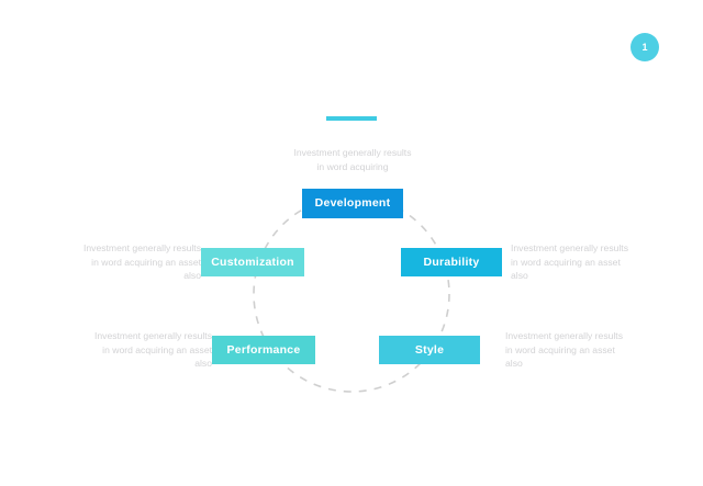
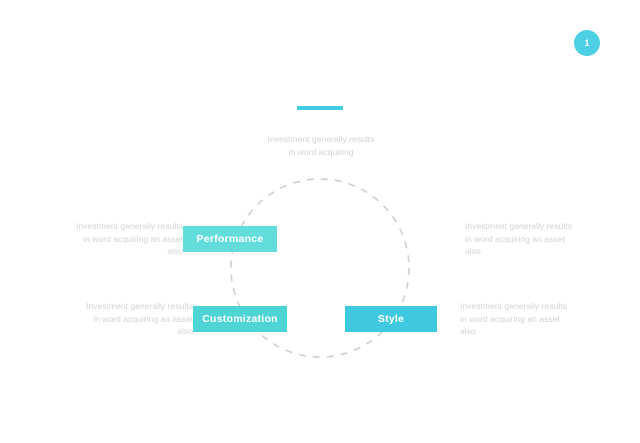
  1
  Investment generally results
  in word acquiring
  Investment generally results
  in word acquiring an asset
  also
  Investment generally results
  in word acquiring an asset
  also
  Investment generally results
  in word acquiring an asset
  also
  Investment generally results
  in word acquiring an asset
  also
- Development
- Durability
- Customization
+ Performance
  Style
- Performance
+ Customization
